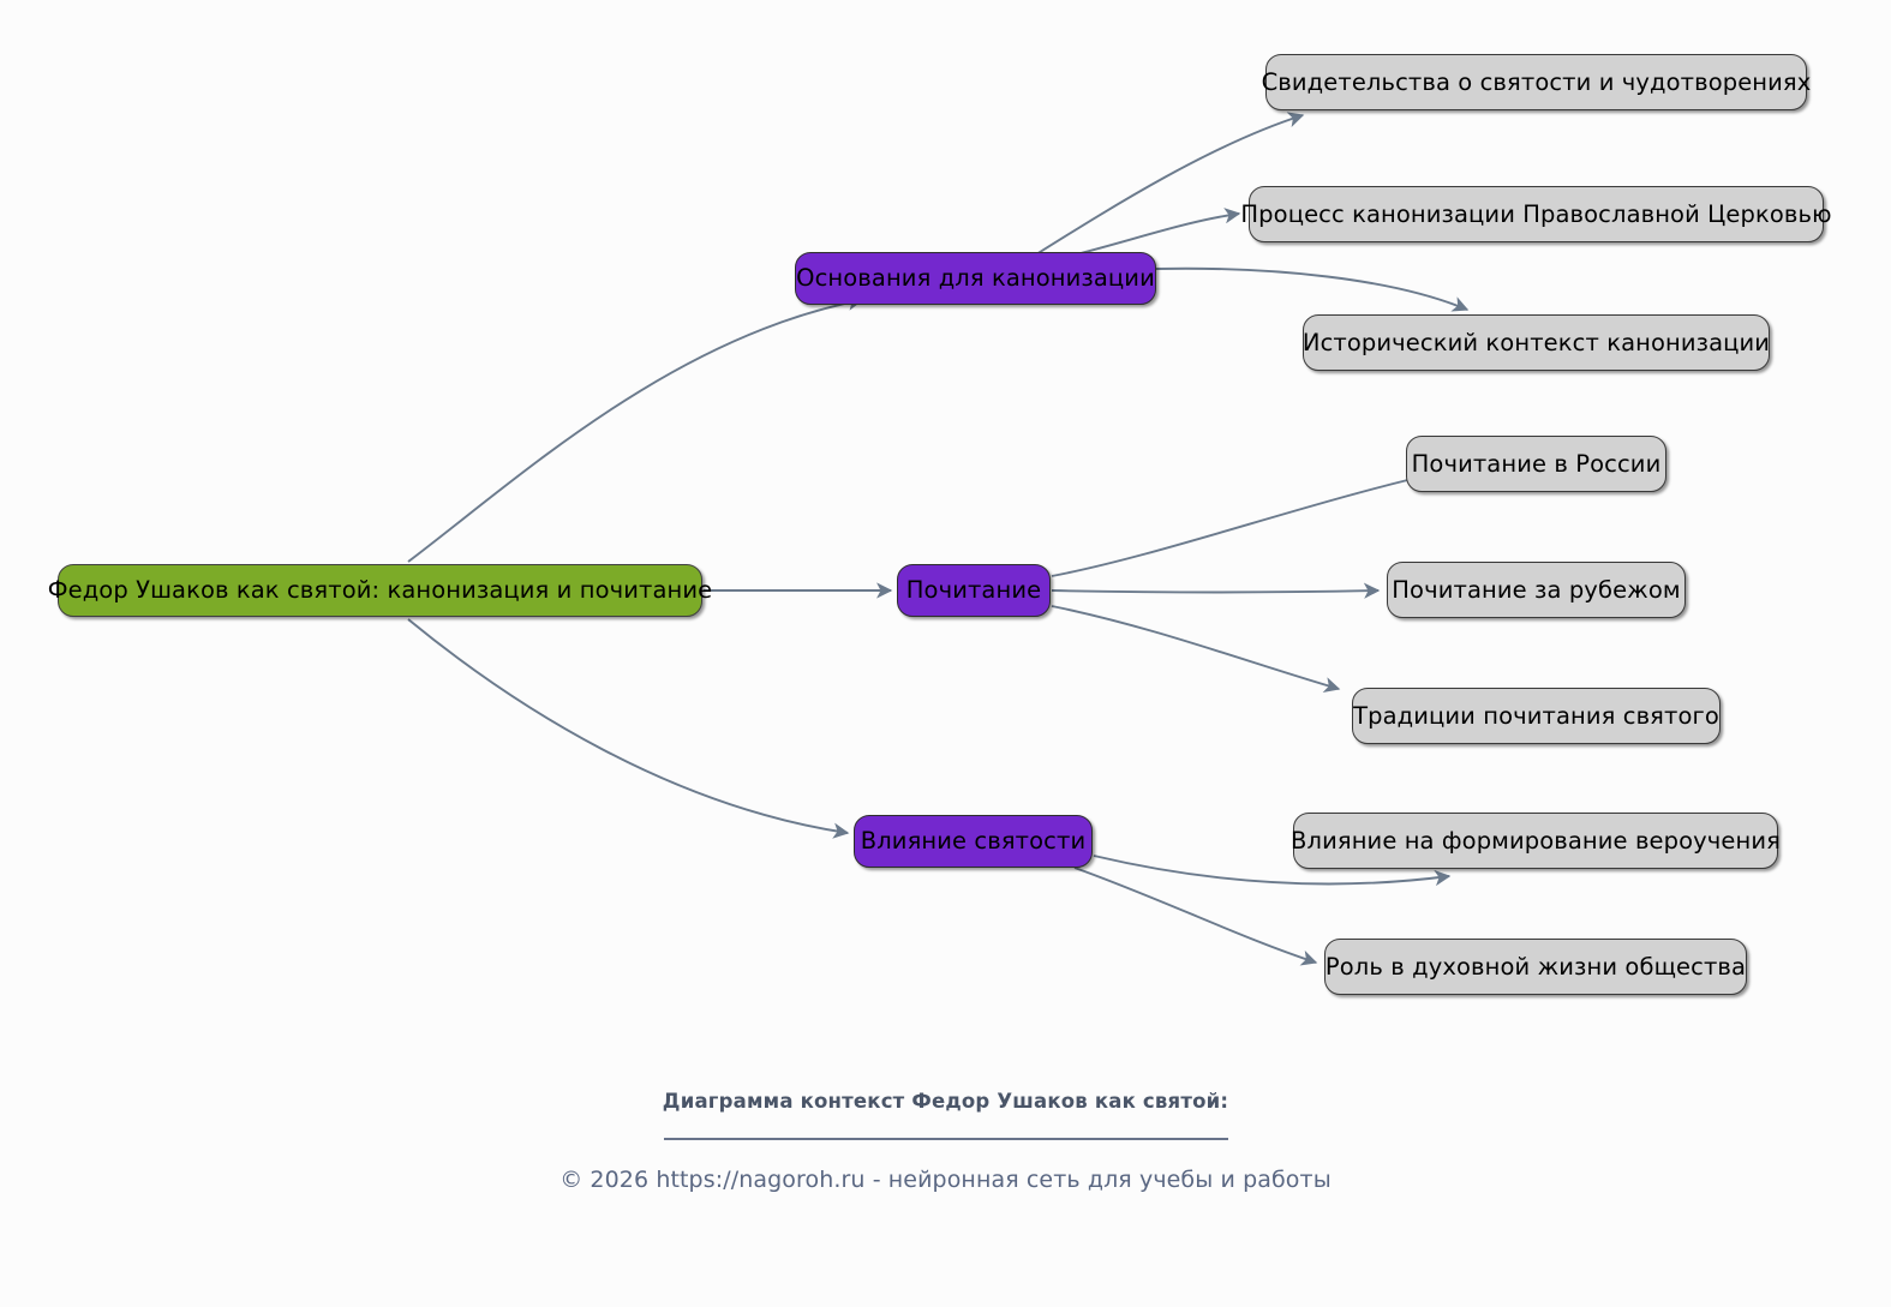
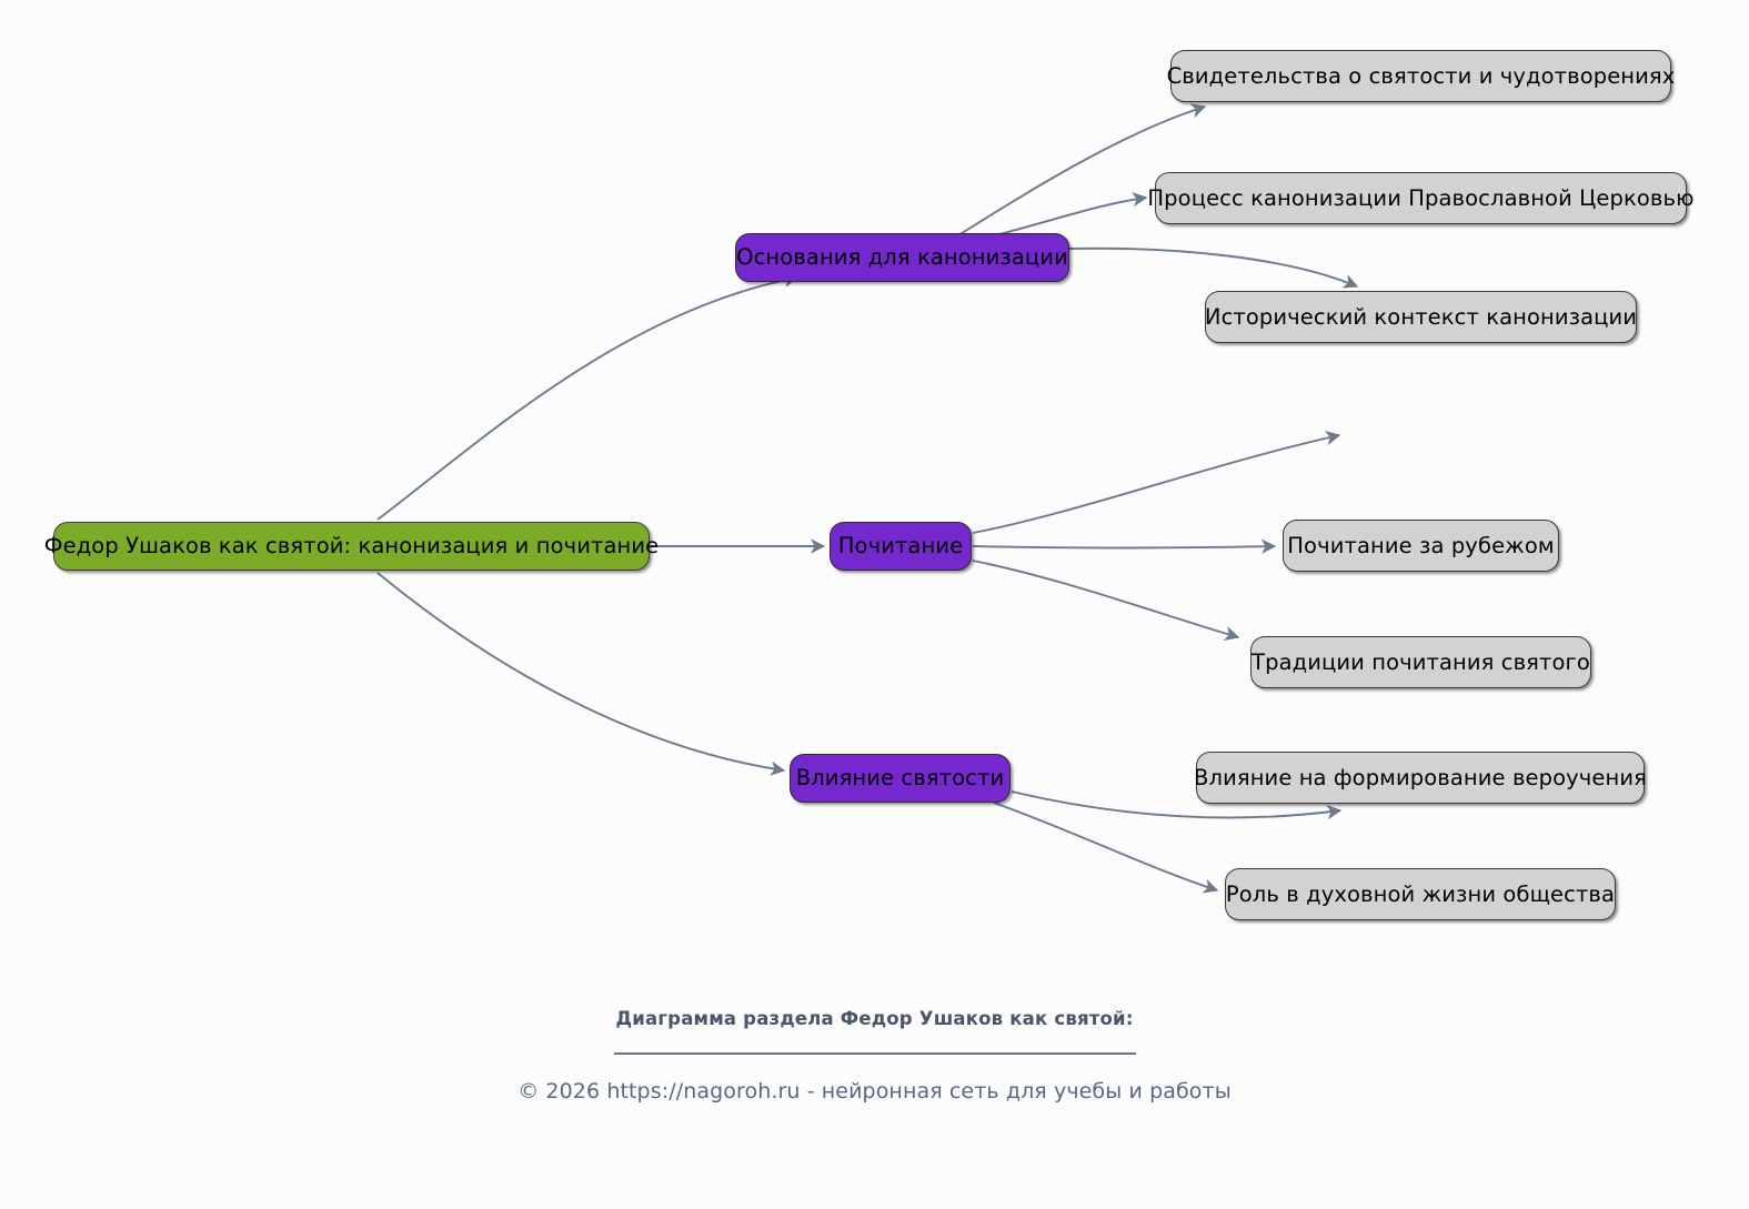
  Федор Ушаков как святой: канонизация и почитание
  Основания для канонизации
  Свидетельства о святости и чудотворениях
  Процесс канонизации Православной Церковью
  Исторический контекст канонизации
  Почитание
- Почитание в России
  Почитание за рубежом
  Традиции почитания святого
  Влияние святости
  Влияние на формирование вероучения
  Роль в духовной жизни общества
- Диаграмма контекст Федор Ушаков как святой:
+ Диаграмма раздела Федор Ушаков как святой:
  © 2026 https://nagoroh.ru - нейронная сеть для учебы и работы
